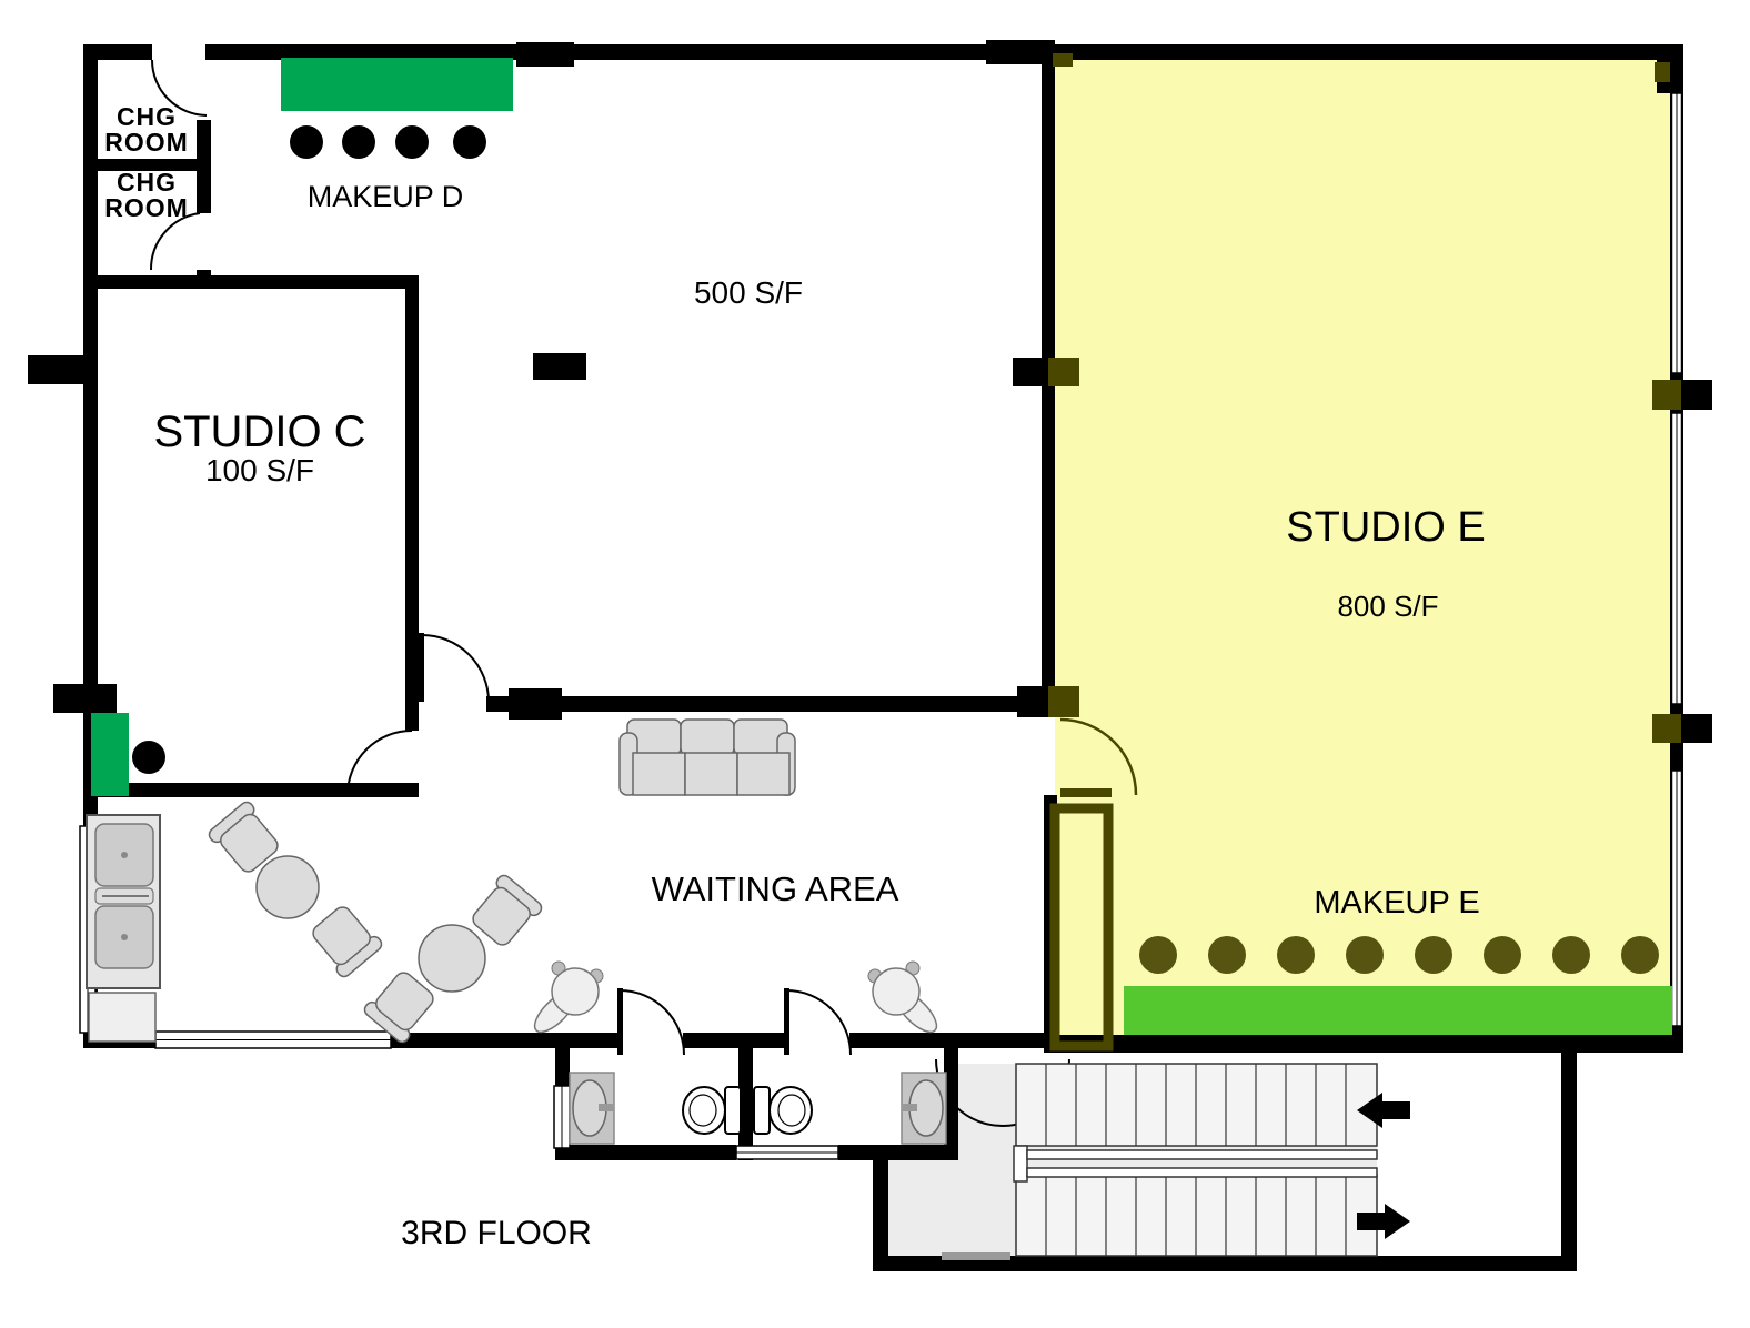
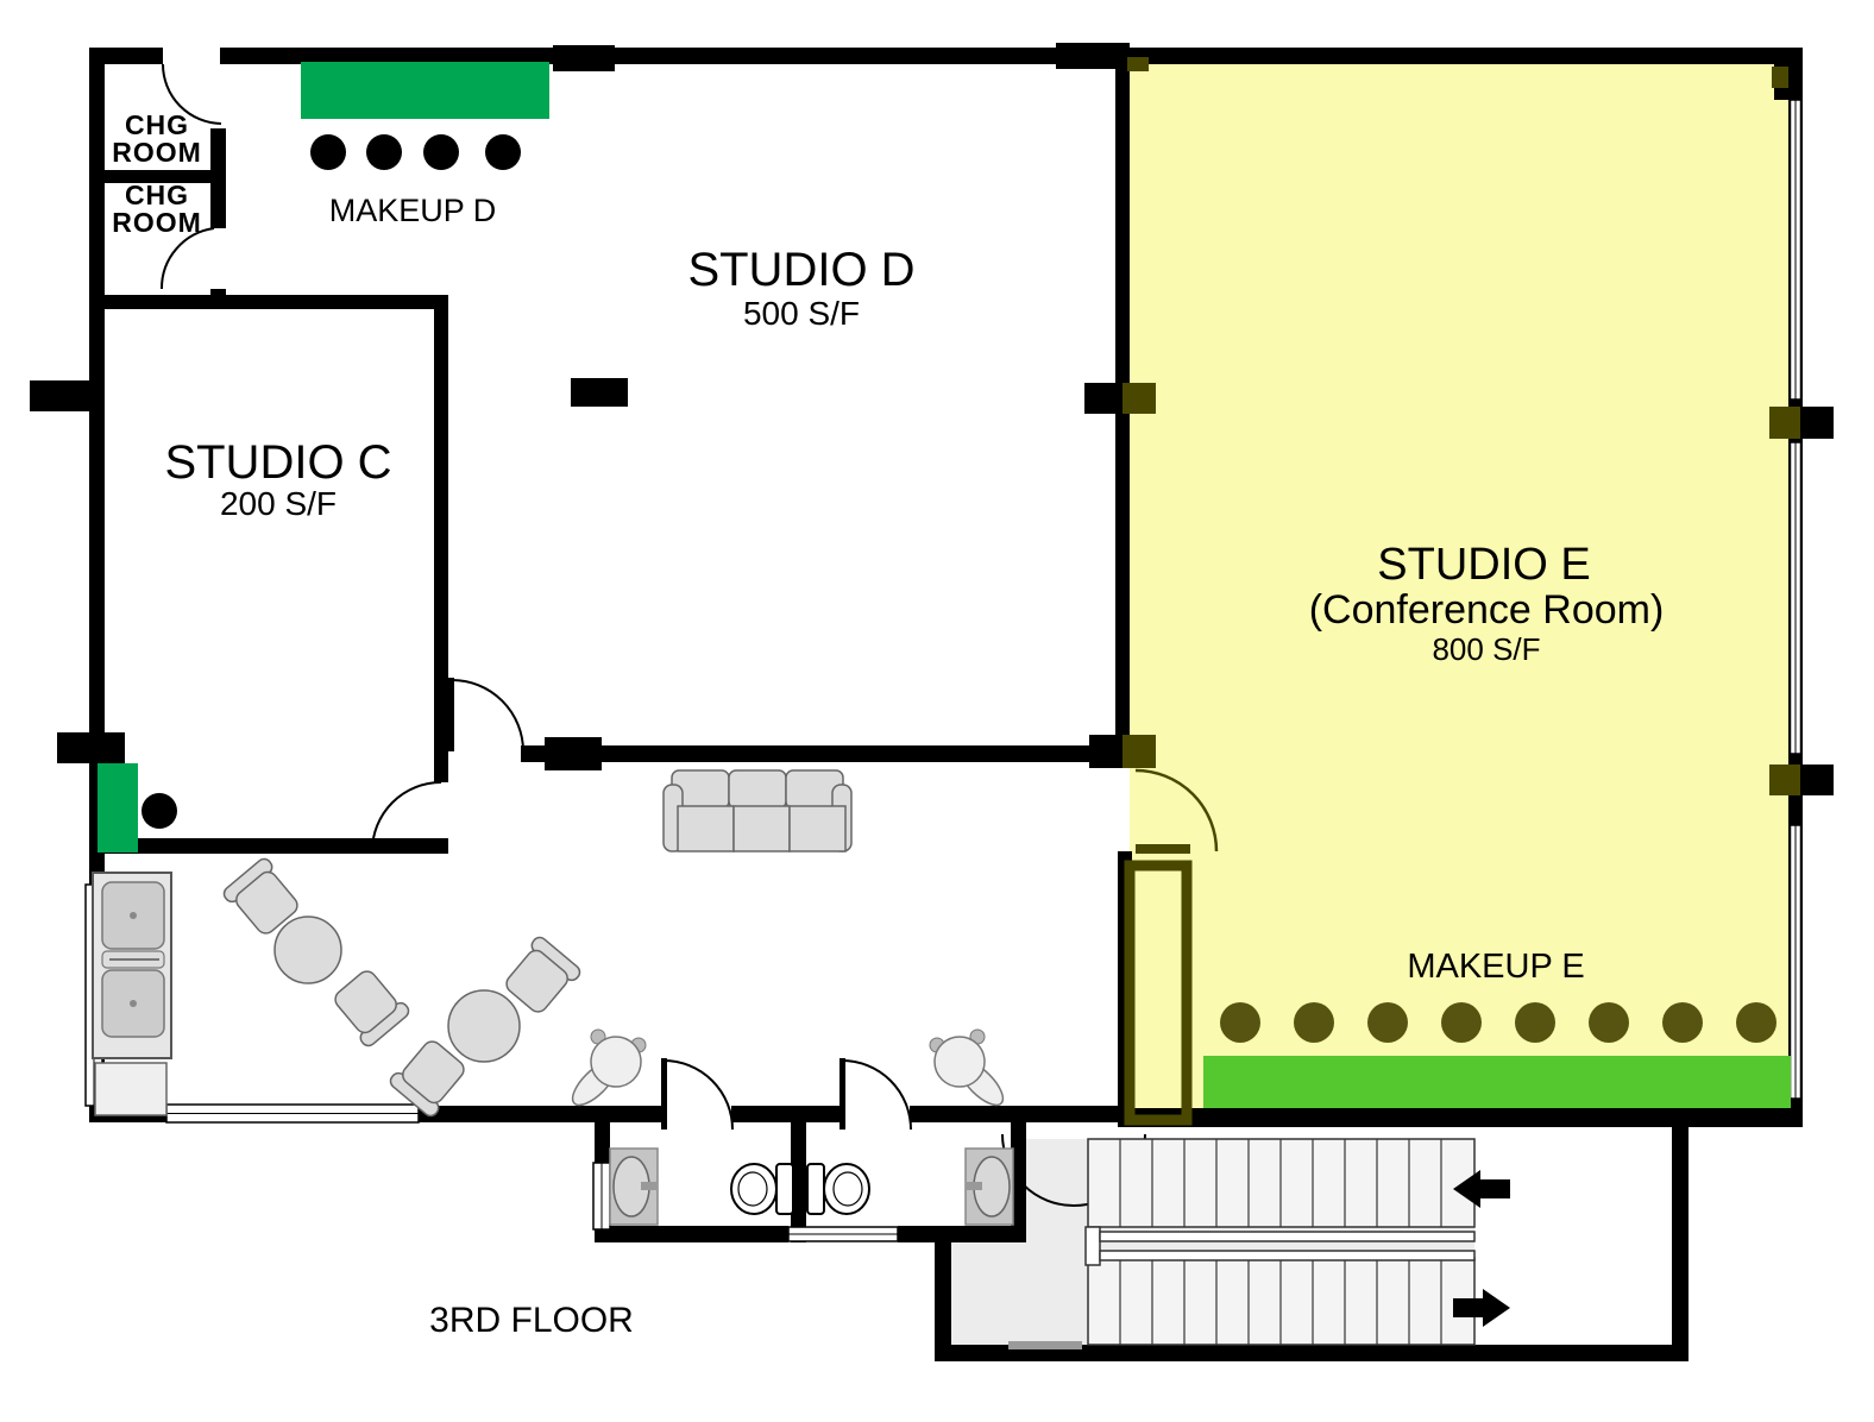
  CHG
  ROOM
  CHG
  ROOM
  MAKEUP D
+ STUDIO D
  500 S/F
  STUDIO C
- 100 S/F
+ 200 S/F
  STUDIO E
+ (Conference Room)
  800 S/F
  MAKEUP E
- WAITING AREA
  3RD FLOOR
